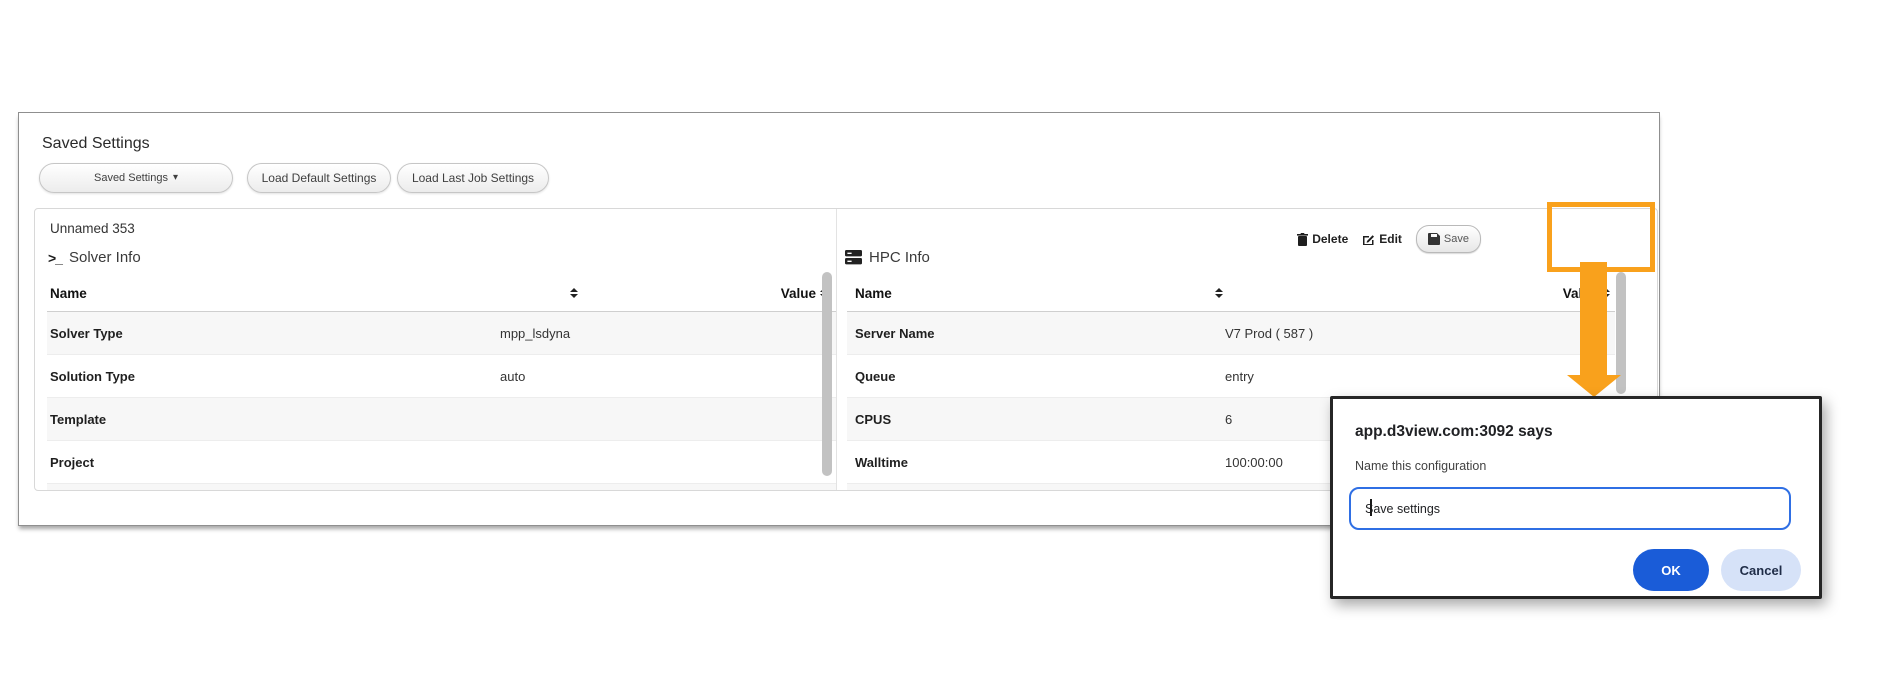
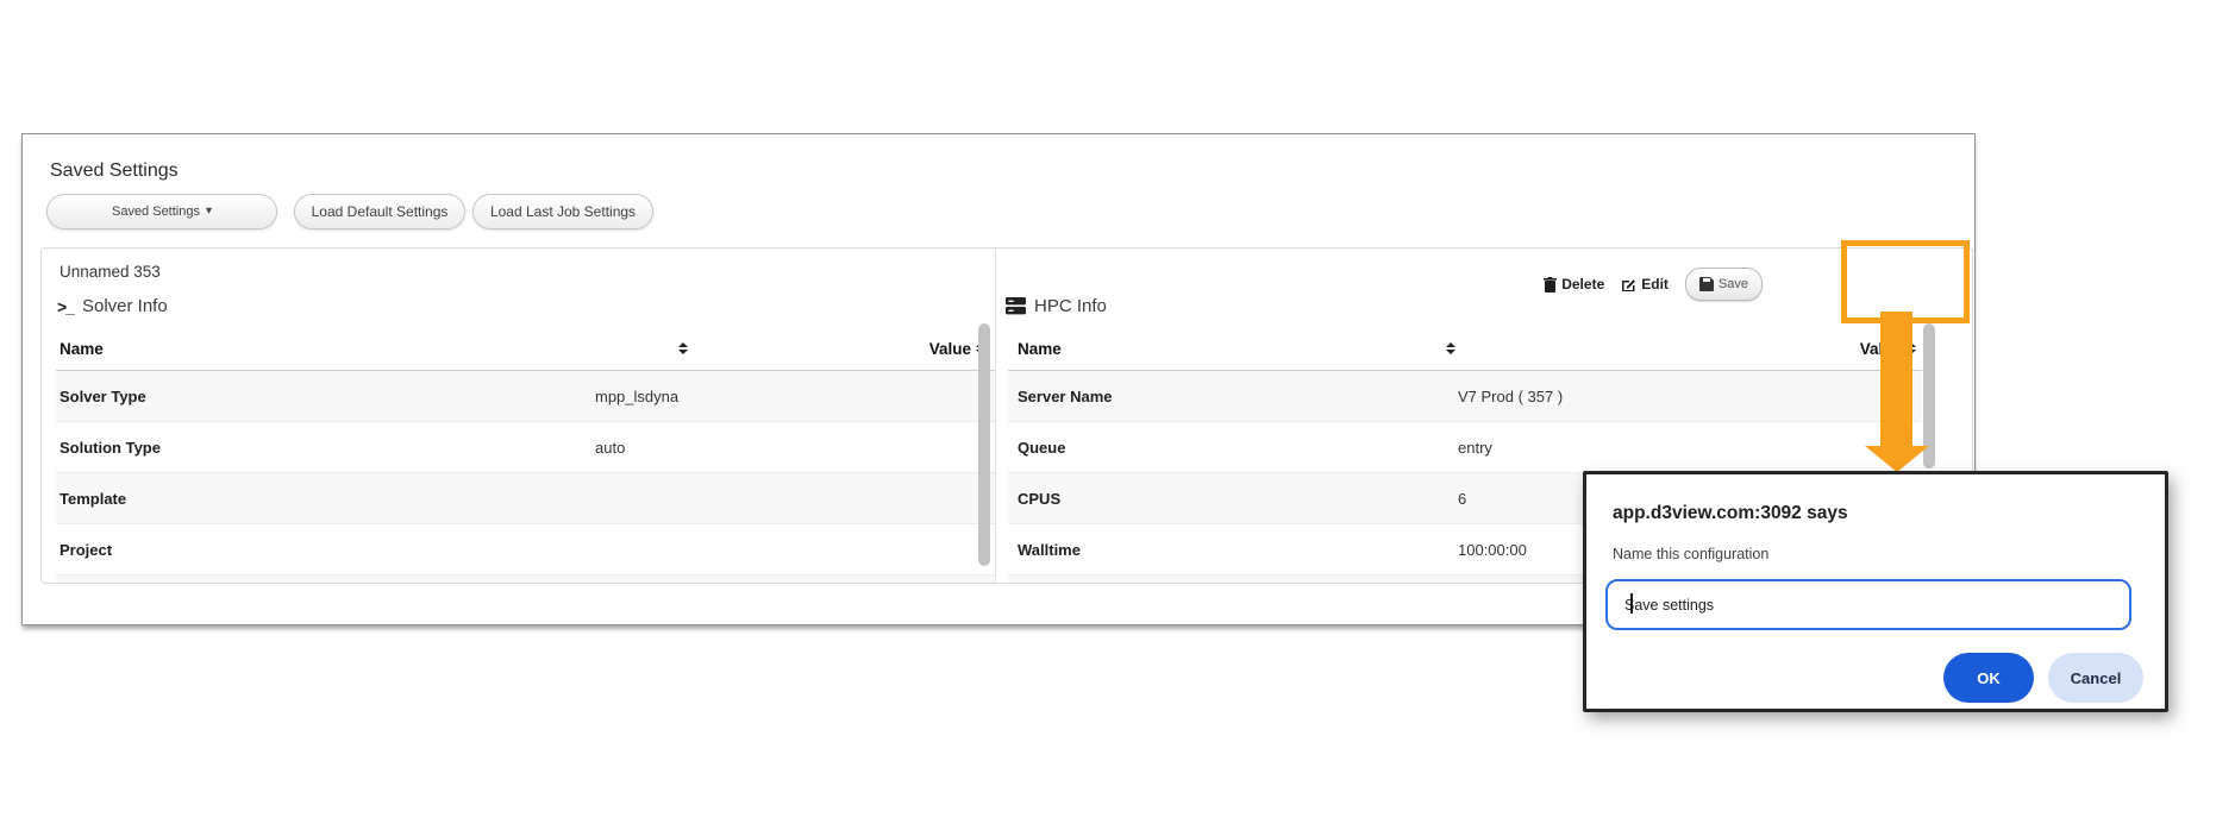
  Saved Settings
  Saved Settings
  ▾
  Load Default Settings
  Load Last Job Settings
  Unnamed 353
  Delete
  Edit
  Save
  >_
  Solver Info
  HPC Info
  Name
  Value
  Solver Type
  mpp_lsdyna
  Solution Type
  auto
  Template
  Project
  Name
  Server Name
- V7 Prod ( 587 )
+ V7 Prod ( 357 )
  Queue
  entry
  CPUS
  6
  Walltime
  100:00:00
  app.d3view.com:3092 says
  Name this configuration
  ave settings
  OK
  Cancel
